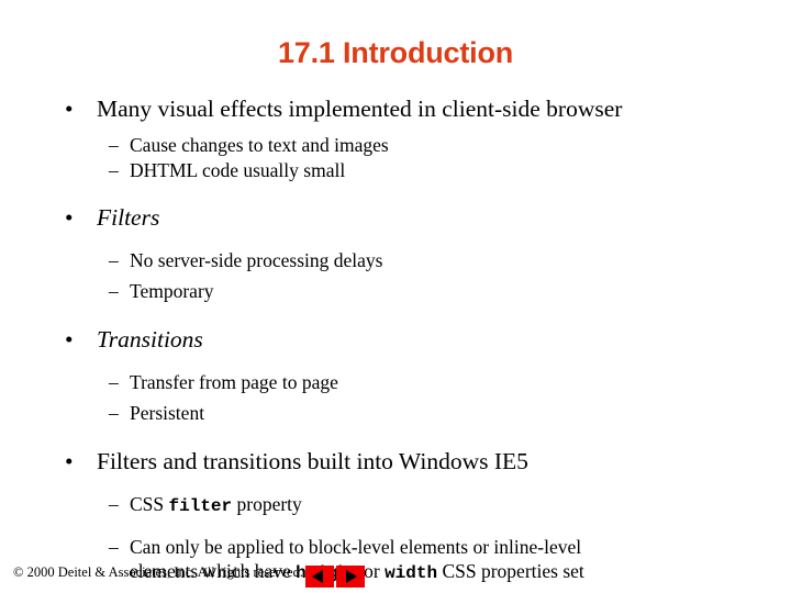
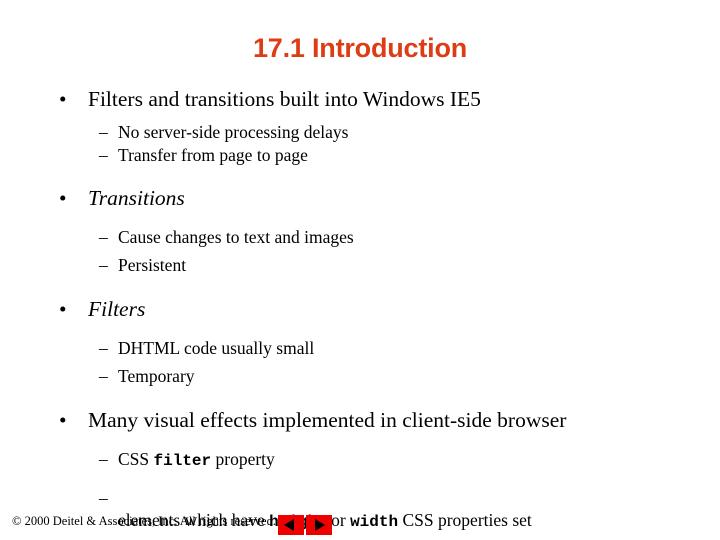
  17.1 Introduction
  •
- Many visual effects implemented in client-side browser
+ Filters and transitions built into Windows IE5
  –
- Cause changes to text and images
+ No server-side processing delays
  –
- DHTML code usually small
+ Transfer from page to page
  •
- Filters
+ Transitions
  –
- No server-side processing delays
+ Cause changes to text and images
  –
- Temporary
+ Persistent
  •
- Transitions
+ Filters
  –
- Transfer from page to page
+ DHTML code usually small
  –
- Persistent
+ Temporary
  •
- Filters and transitions built into Windows IE5
+ Many visual effects implemented in client-side browser
  –
  CSS filter property
  –
- Can only be applied to block-level elements or inline-level
  elements which have h or width CSS properties set
  © 2000 Deitel & Associates, Inc. All rights reserved.
